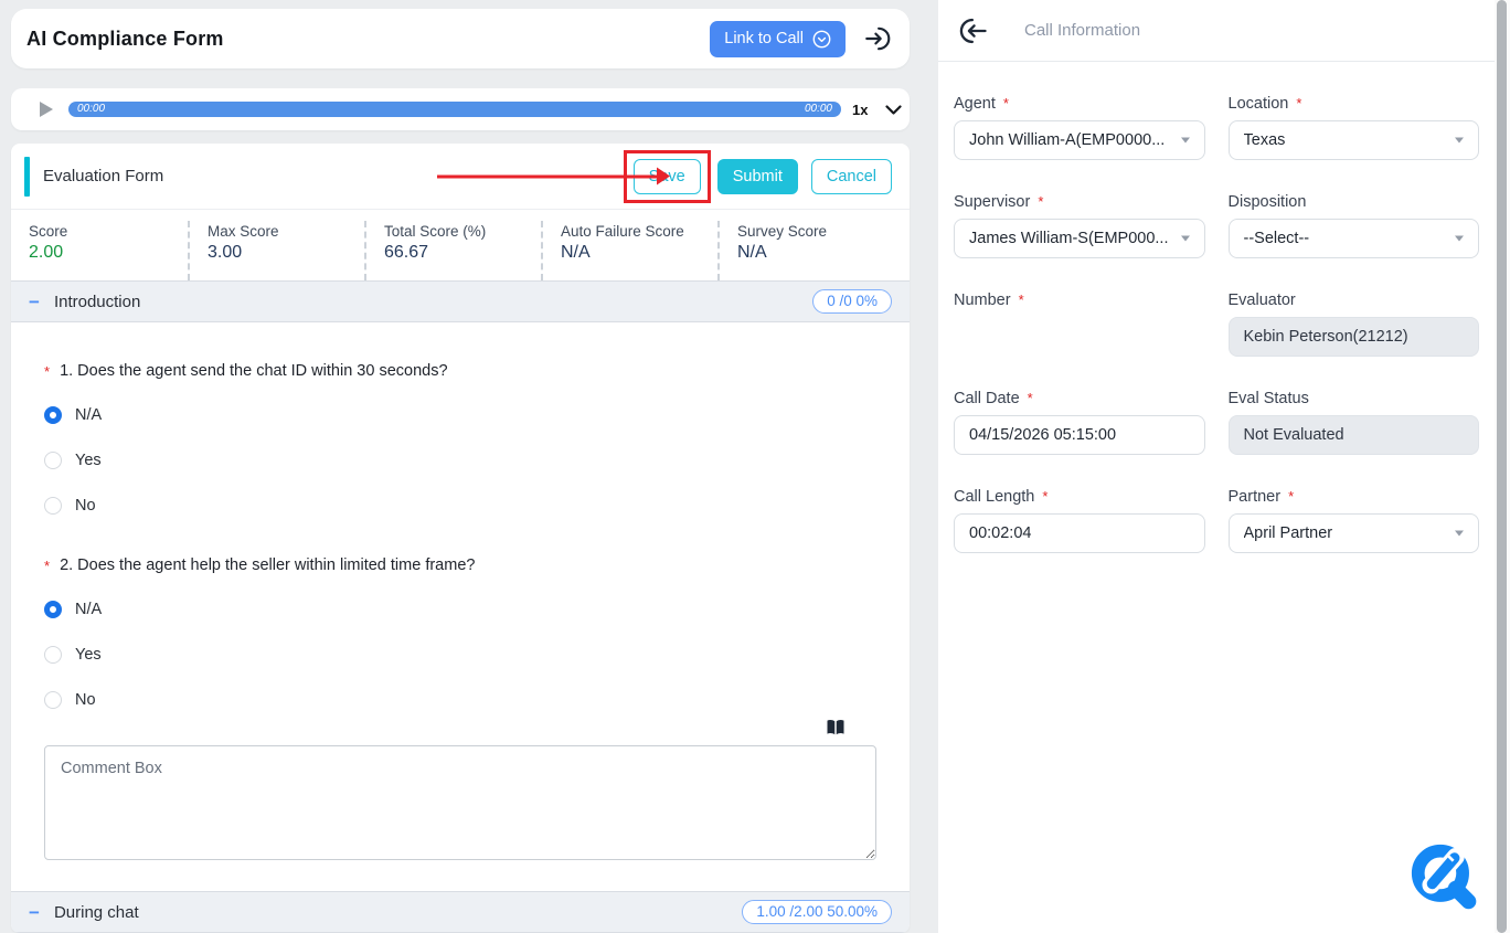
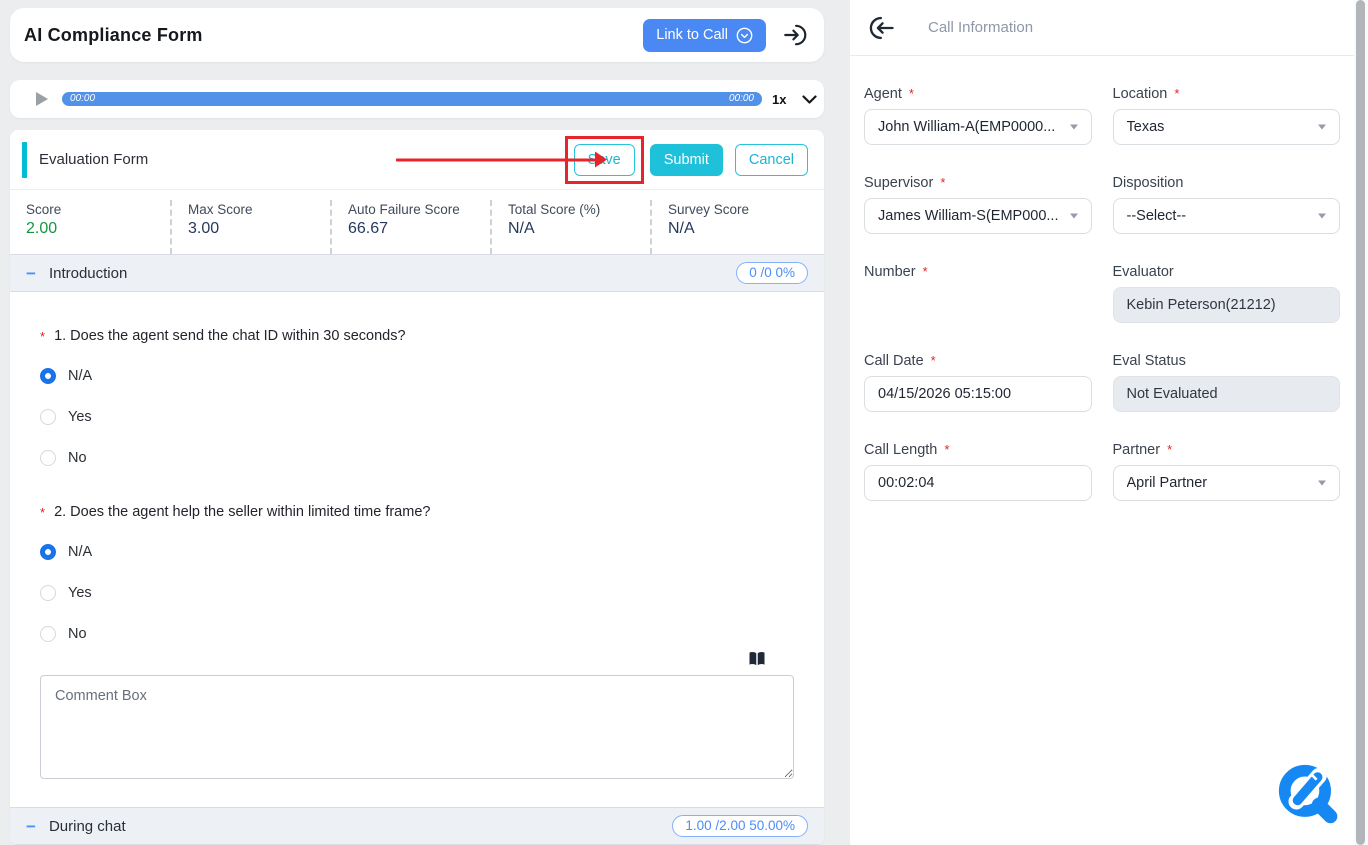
  AI Compliance Form
  Link to Call
  00:00
  00:00
  1x
  Evaluation Form
  Submit
  Cancel
  Score
  2.00
  Max Score
  3.00
- Total Score (%)
+ Auto Failure Score
  66.67
- Auto Failure Score
+ Total Score (%)
  N/A
  Survey Score
  N/A
  −
  Introduction
  0 /0 0%
  *
  1. Does the agent send the chat ID within 30 seconds?
  N/A
  Yes
  No
  *
  2. Does the agent help the seller within limited time frame?
  N/A
  Yes
  No
  Comment Box
  −
  During chat
  1.00 /2.00 50.00%
  Call Information
  Agent
  *
  John William-A(EMP0000...
  Location
  *
  Texas
  Supervisor
  *
  James William-S(EMP000...
  Disposition
  --Select--
  Number
  *
  Evaluator
  Kebin Peterson(21212)
  Call Date
  *
  04/15/2026 05:15:00
  Eval Status
  Not Evaluated
  Call Length
  *
  00:02:04
  Partner
  *
  April Partner
